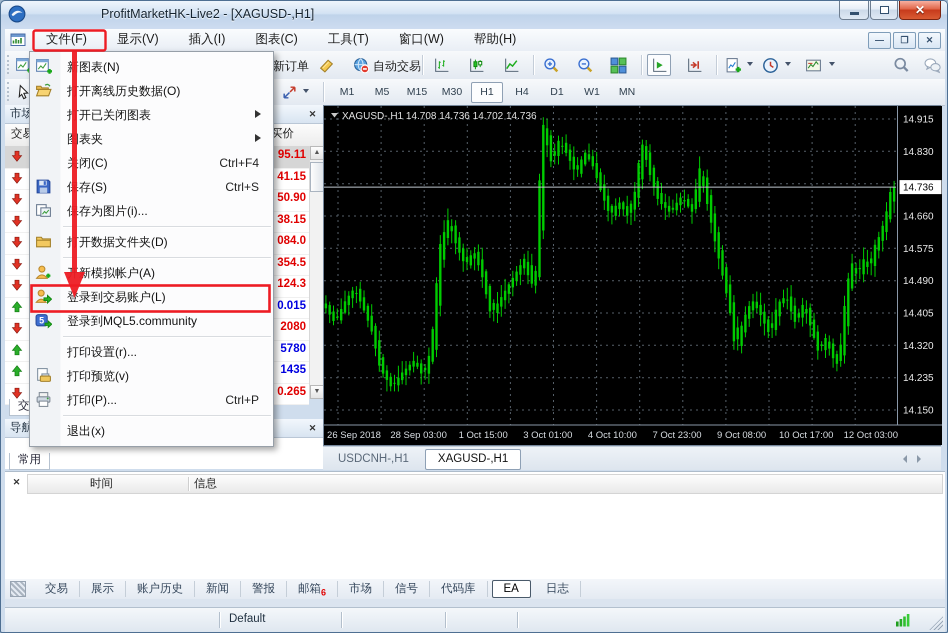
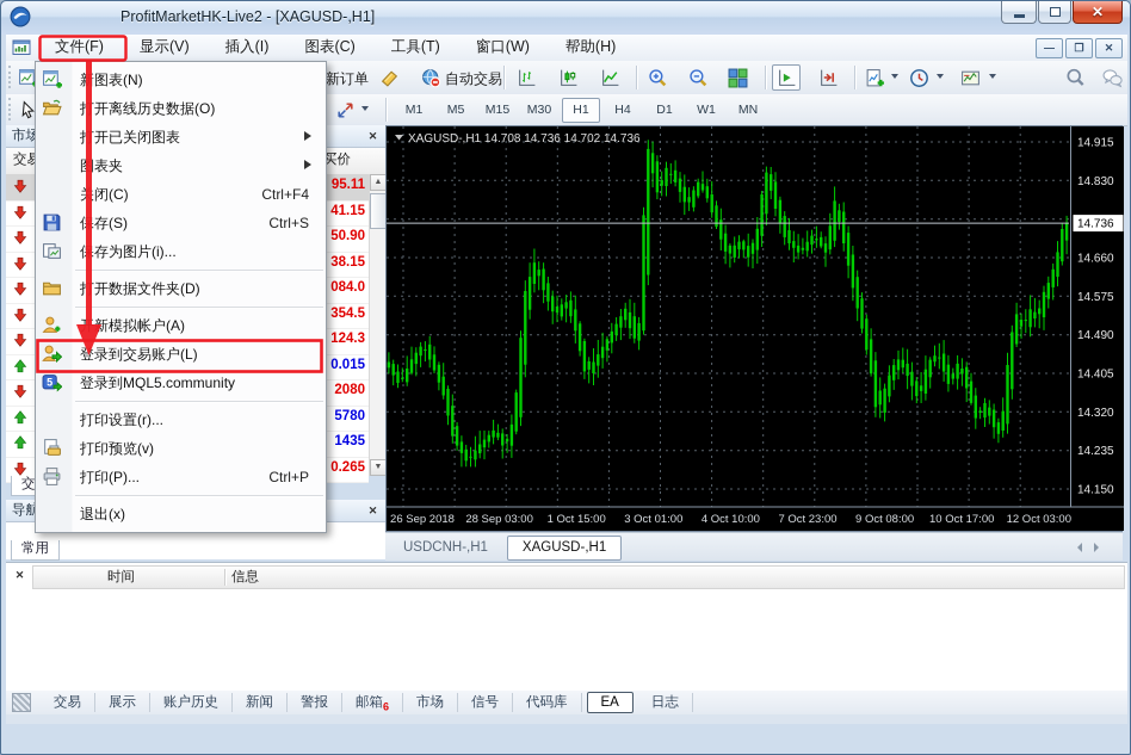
  ProfitMarketHK-Live2 - [XAGUSD-,H1]
  ✕
  文件(F)
  显示(V)
  插入(I)
  图表(C)
  工具(T)
  窗口(W)
  帮助(H)
  —
  ❐
  ✕
  新订单
  自动交易
  M1
  M5
  M15
  M30
  H1
  H4
  D1
  W1
  MN
  ✕
  买价
  95.11
  41.15
  50.90
  38.15
  084.0
  354.5
  124.3
  0.015
  2080
  5780
  1435
  0.265
  导航
  ✕
  常用
  14.915
  14.830
  14.660
  14.575
  14.490
  14.405
  14.320
  14.235
  14.150
  14.736
  26 Sep 2018
  28 Sep 03:00
  1 Oct 15:00
  3 Oct 01:00
  4 Oct 10:00
  7 Oct 23:00
  9 Oct 08:00
  10 Oct 17:00
  12 Oct 03:00
  XAGUSD-,H1 14.708 14.736 14.702 14.736
  USDCNH-,H1 XAGUSD-,H1
  ✕
  时间
  信息
  交易
  展示
  账户历史
  新闻
  警报
  邮箱6
  市场
  信号
  代码库
  EA
  日志
- Default
  图表(N)
  开离线历史数据(O)
  开已关闭图表
  闭(C)
  Ctrl+F4
  存(S)
  Ctrl+S
  存为图片(i)...
  开数据文件夹(D)
  新模拟帐户(A)
  登录到交易账户(L)
  5
  登录到MQL5.community
  打印设置(r)...
  打印预览(v)
  打印(P)...
  Ctrl+P
  退出(x)
